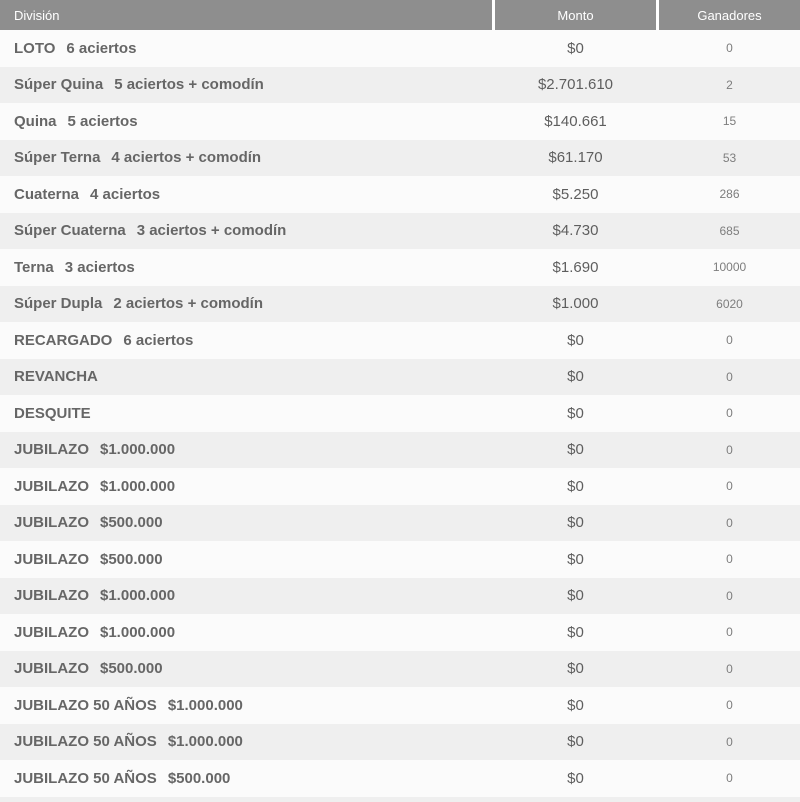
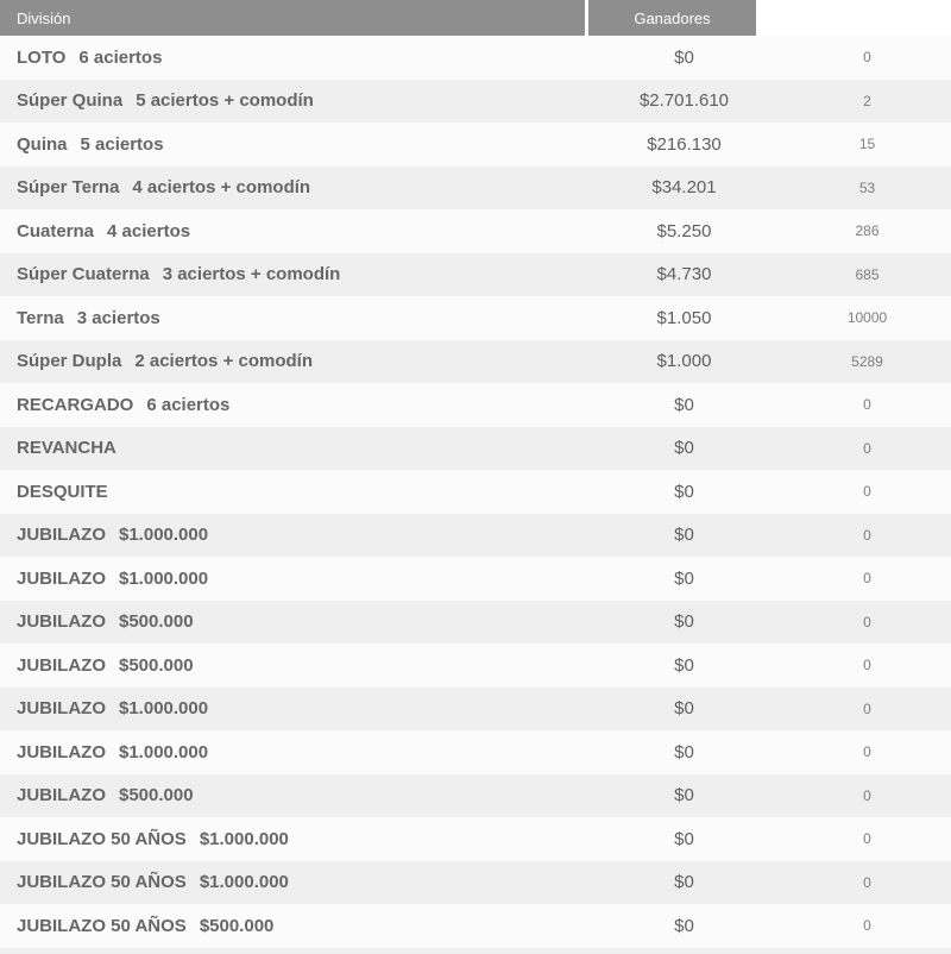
  División
- Monto
  Ganadores
  LOTO
  6 aciertos
  $0
  0
  Súper Quina
  5 aciertos + comodín
  $2.701.610
  2
  Quina
  5 aciertos
- $140.661
+ $216.130
  15
  Súper Terna
  4 aciertos + comodín
- $61.170
+ $34.201
  53
  Cuaterna
  4 aciertos
  $5.250
  286
  Súper Cuaterna
  3 aciertos + comodín
  $4.730
  685
  Terna
  3 aciertos
- $1.690
+ $1.050
  10000
  Súper Dupla
  2 aciertos + comodín
  $1.000
- 6020
+ 5289
  RECARGADO
  6 aciertos
  $0
  0
  REVANCHA
  $0
  0
  DESQUITE
  $0
  0
  JUBILAZO
  $1.000.000
  $0
  0
  JUBILAZO
  $1.000.000
  $0
  0
  JUBILAZO
  $500.000
  $0
  0
  JUBILAZO
  $500.000
  $0
  0
  JUBILAZO
  $1.000.000
  $0
  0
  JUBILAZO
  $1.000.000
  $0
  0
  JUBILAZO
  $500.000
  $0
  0
  JUBILAZO 50 AÑOS
  $1.000.000
  $0
  0
  JUBILAZO 50 AÑOS
  $1.000.000
  $0
  0
  JUBILAZO 50 AÑOS
  $500.000
  $0
  0
